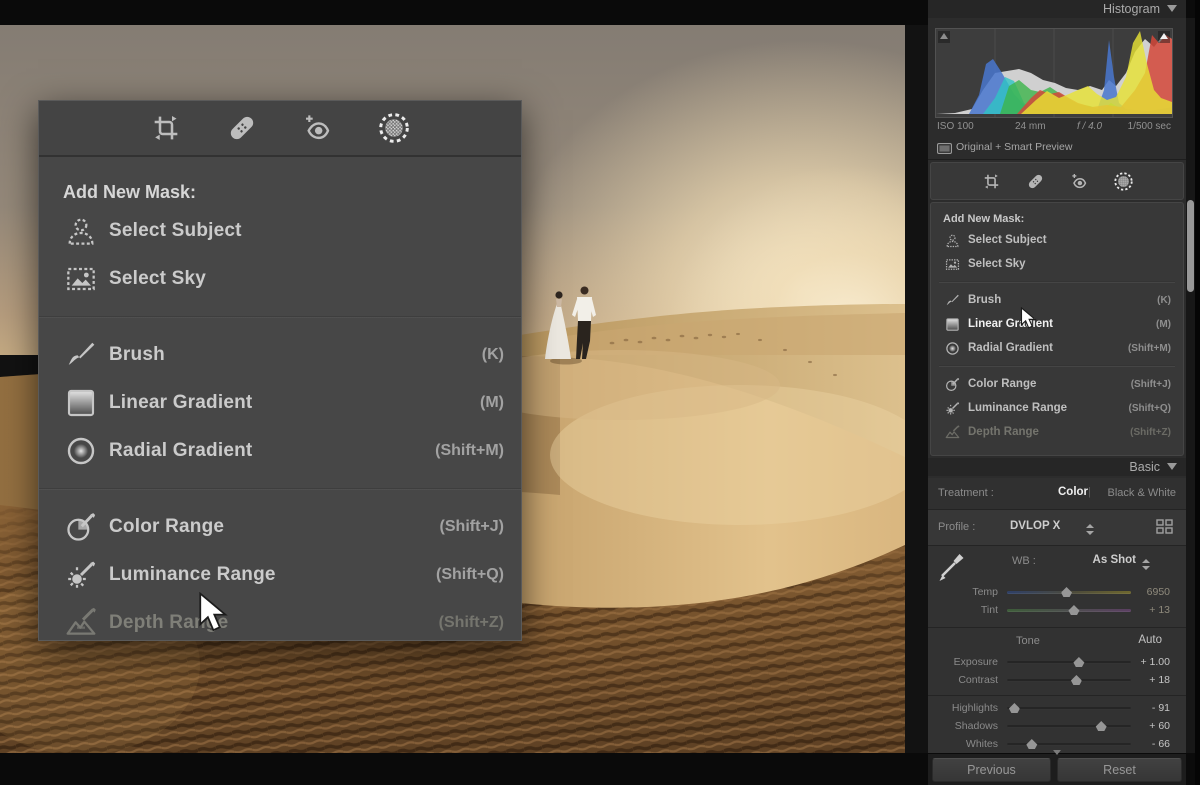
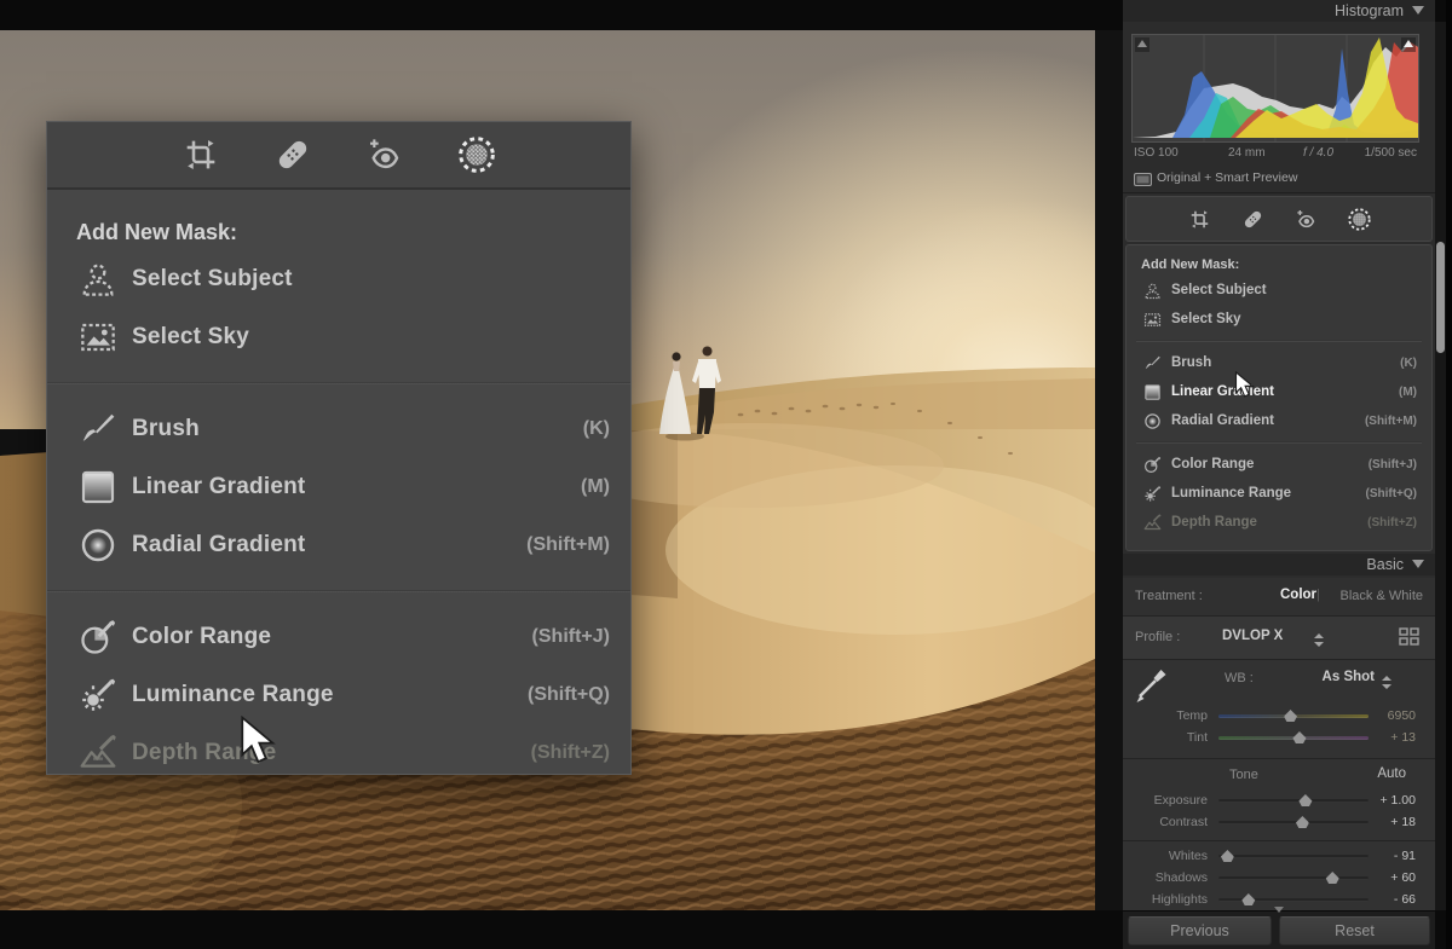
  Add New Mask:
  Select Subject
  Select Sky
  Brush
  (K)
  Linear Gradient
  (M)
  Radial Gradient
  (Shift+M)
  Color Range
  (Shift+J)
  Luminance Range
  (Shift+Q)
  Depth Rae
  (Shift+Z)
  Histogram
  ISO 100
  24 mm
  f / 4.0
  1/500 sec
  Original + Smart Preview
  Add New Mask:
  Select Subject
  Select Sky
  Brush
  (K)
  Linear Grient
  (M)
  Radial Gradient
  (Shift+M)
  Color Range
  (Shift+J)
  Luminance Range
  (Shift+Q)
  Depth Range
  (Shift+Z)
  Basic
  Treatment :
  Color
  |
  Black & White
  Profile :
  DVLOP X
  WB :
  As Shot
  Temp
  6950
  Tint
  + 13
  Tone
  Auto
  Exposure
  + 1.00
  Contrast
  + 18
- Highlights
+ Whites
  - 91
  Shadows
  + 60
- Whites
+ Highlights
  - 66
  Previous
  Reset
